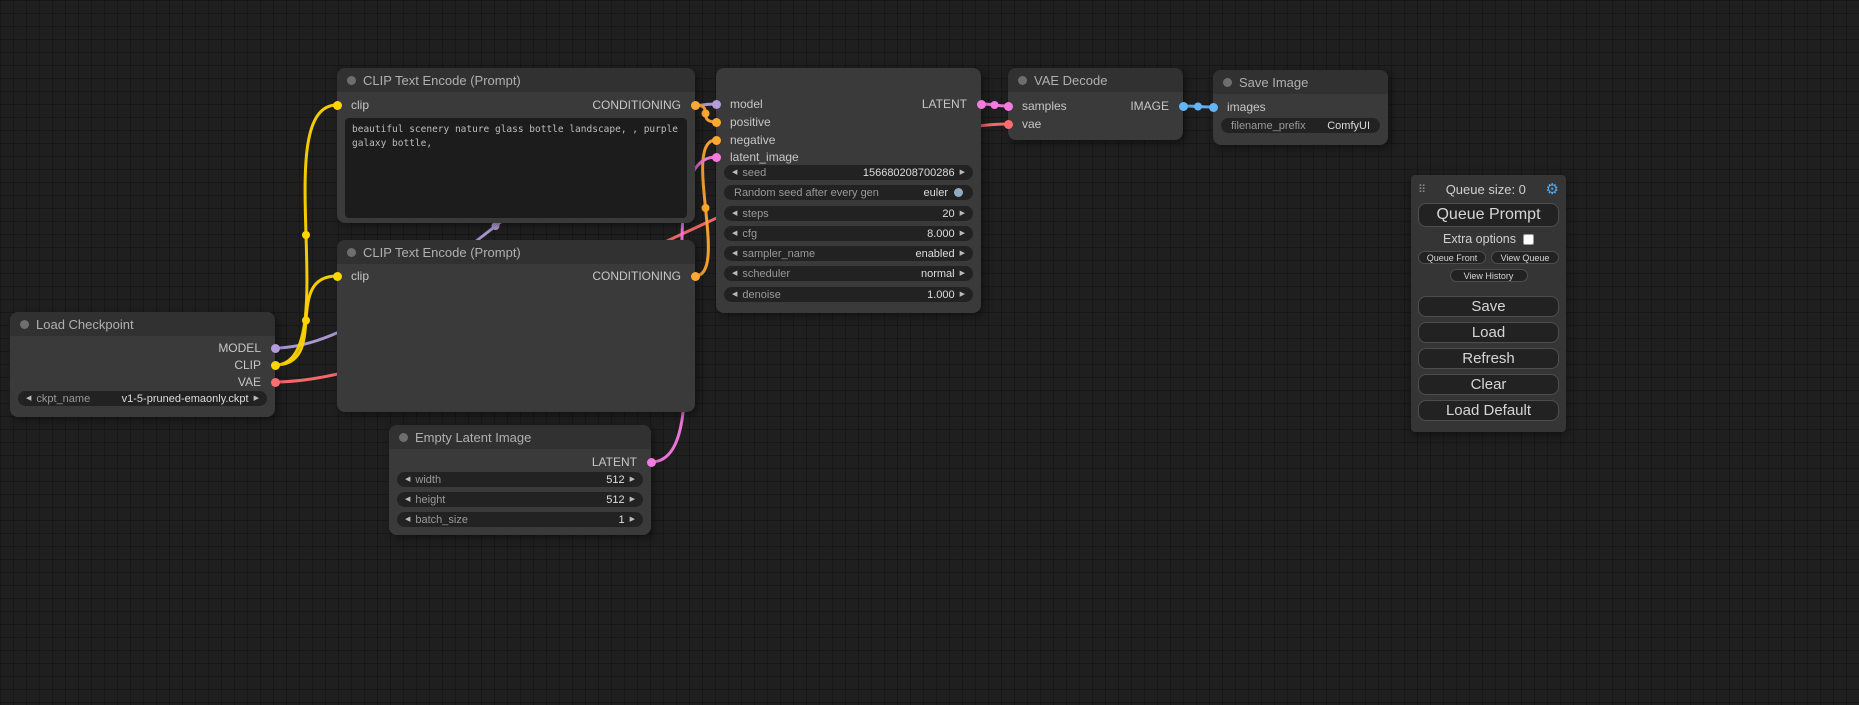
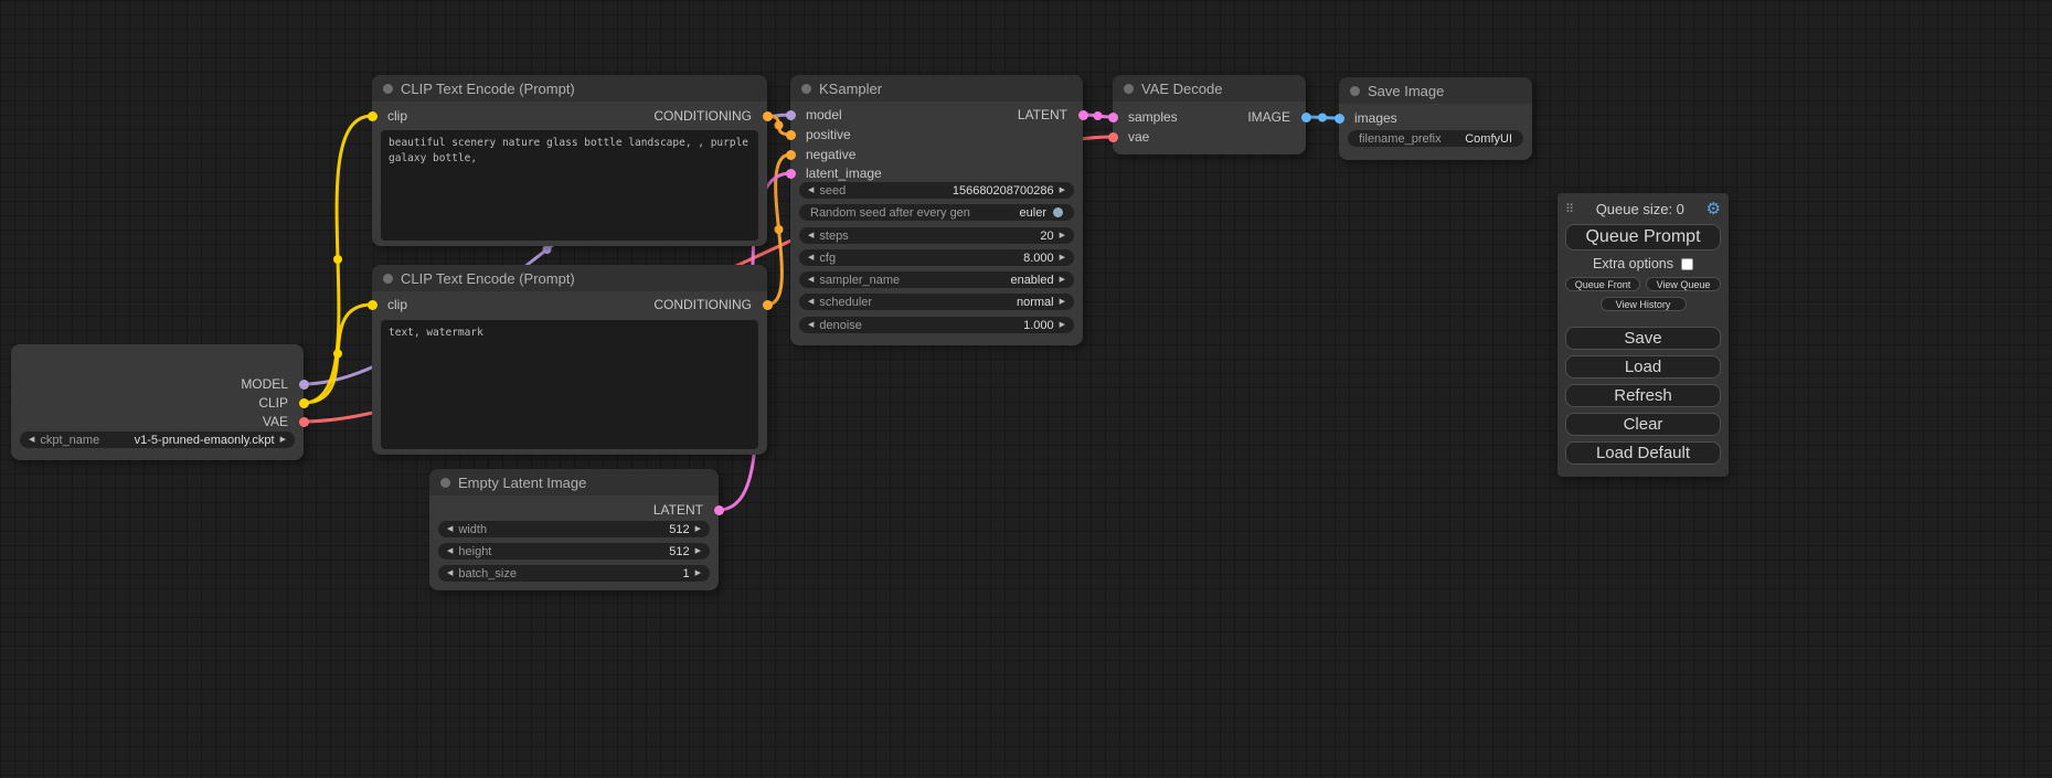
- Load Checkpoint
  MODEL
  CLIP
  VAE
  ckpt_name
  v1-5-pruned-emaonly.ckpt
  CLIP Text Encode (Prompt)
  clip
  CONDITIONING
  CLIP Text Encode (Prompt)
  clip
  CONDITIONING
+ text, watermark
  Empty Latent Image
  LATENT
  width
  512
  height
  512
  batch_size
  1
+ KSampler
  model
  positive
  negative
  latent_image
  LATENT
  seed
  156680208700286
  Random seed after every gen
  euler
  steps
  20
  cfg
  8.000
  sampler_name
  enabled
  scheduler
  normal
  denoise
  1.000
  VAE Decode
  samples
  vae
  IMAGE
  Save Image
  images
  filename_prefix
  ComfyUI
  ⠿
  Queue size: 0
  ⚙
  Queue Prompt
  Extra options
  Queue Front
  View Queue
  View History
  Save
  Load
  Refresh
  Clear
  Load Default
